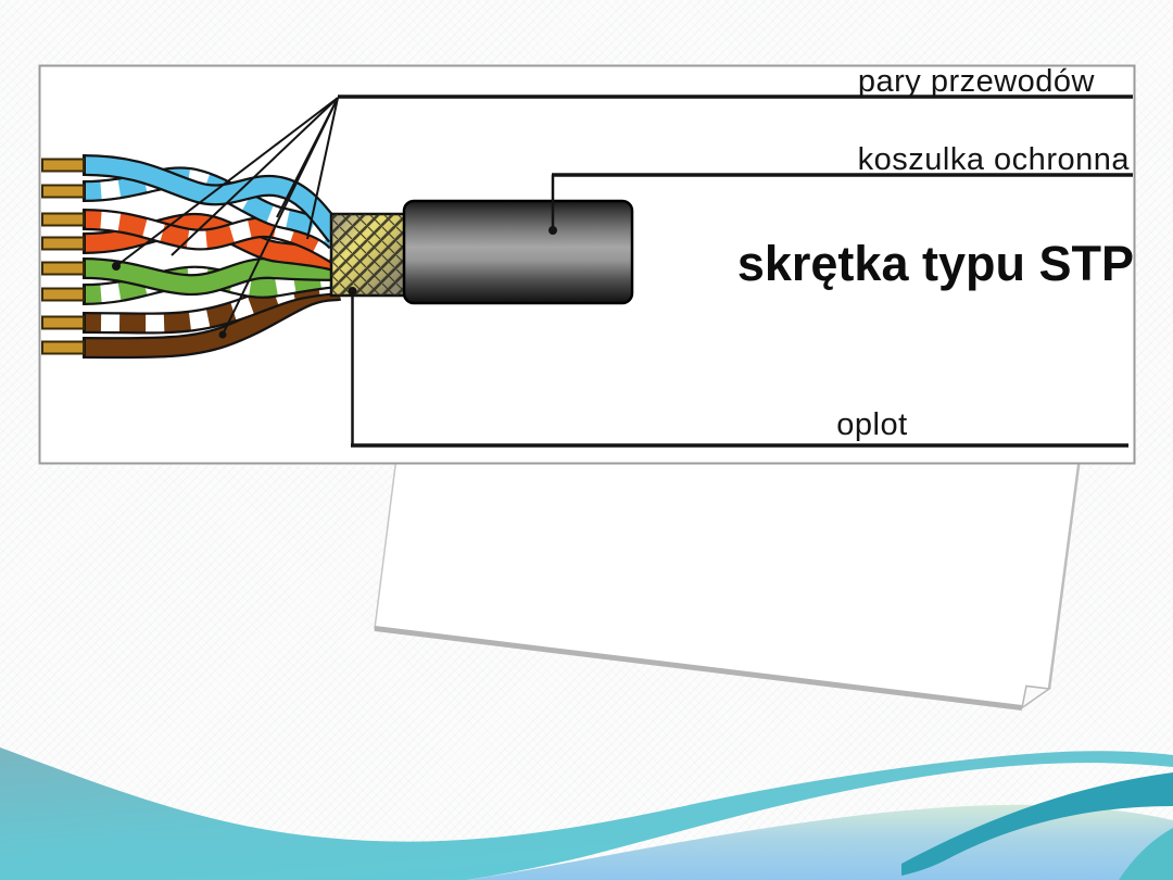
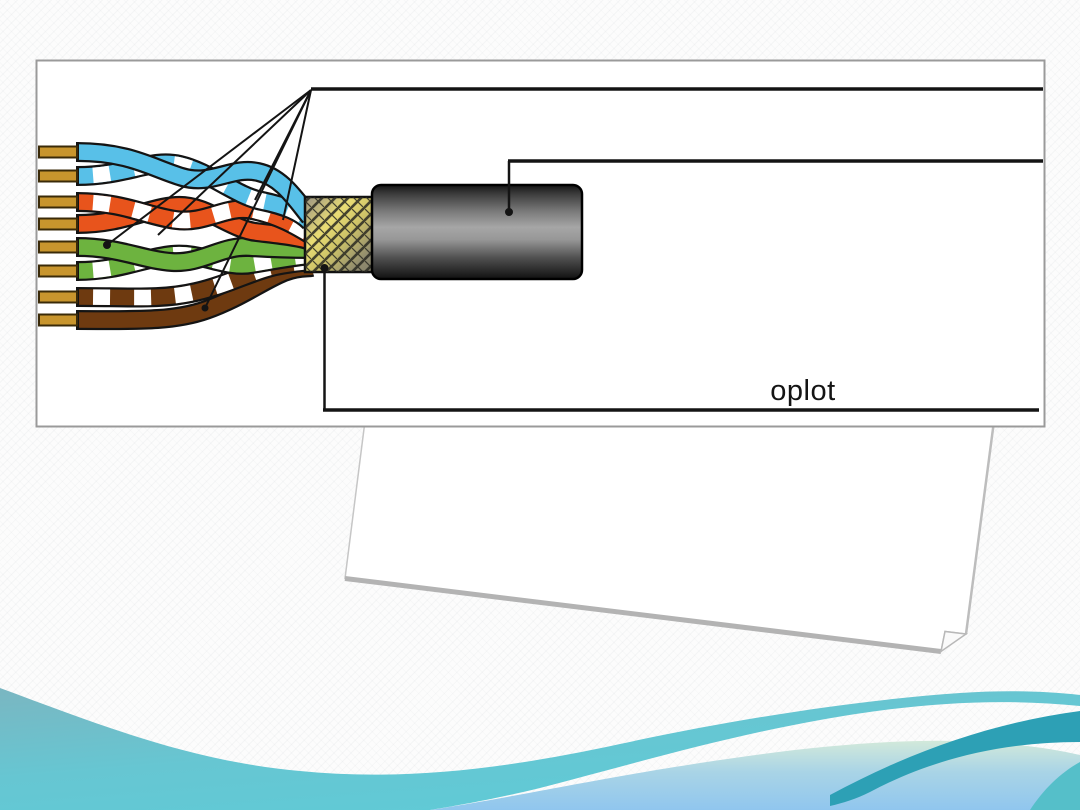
- pary przewodów
- koszulka ochronna
- skrętka typu STP
  oplot
